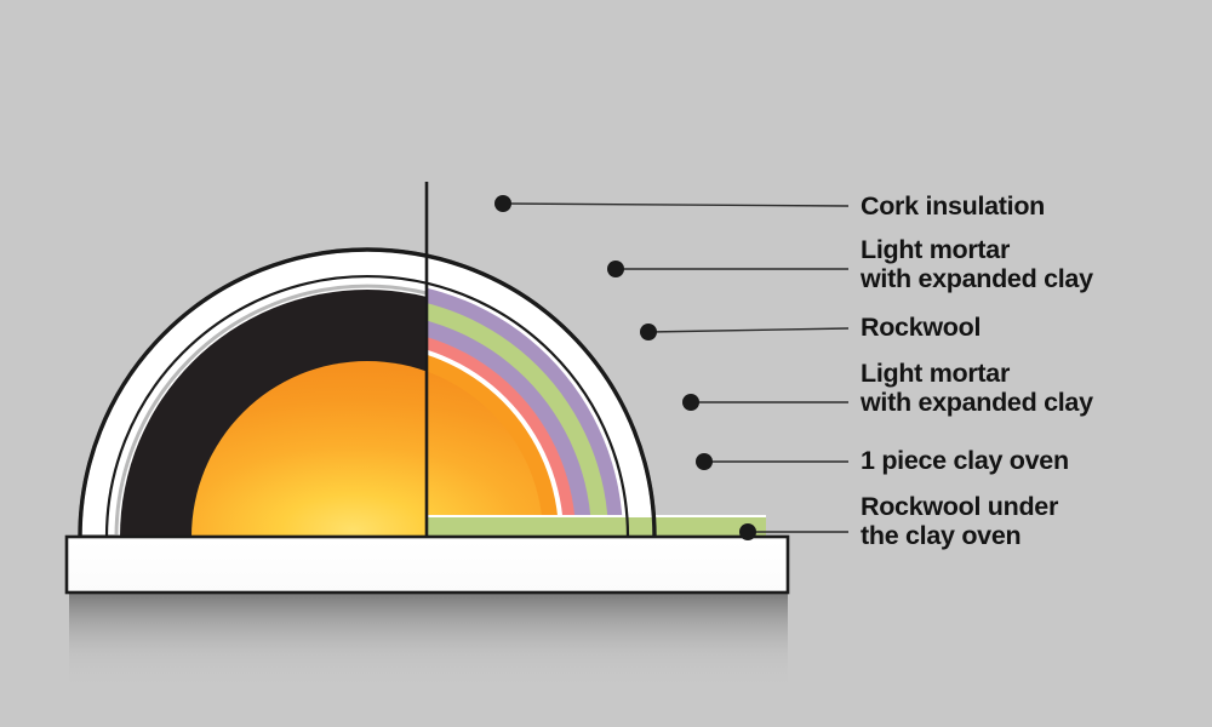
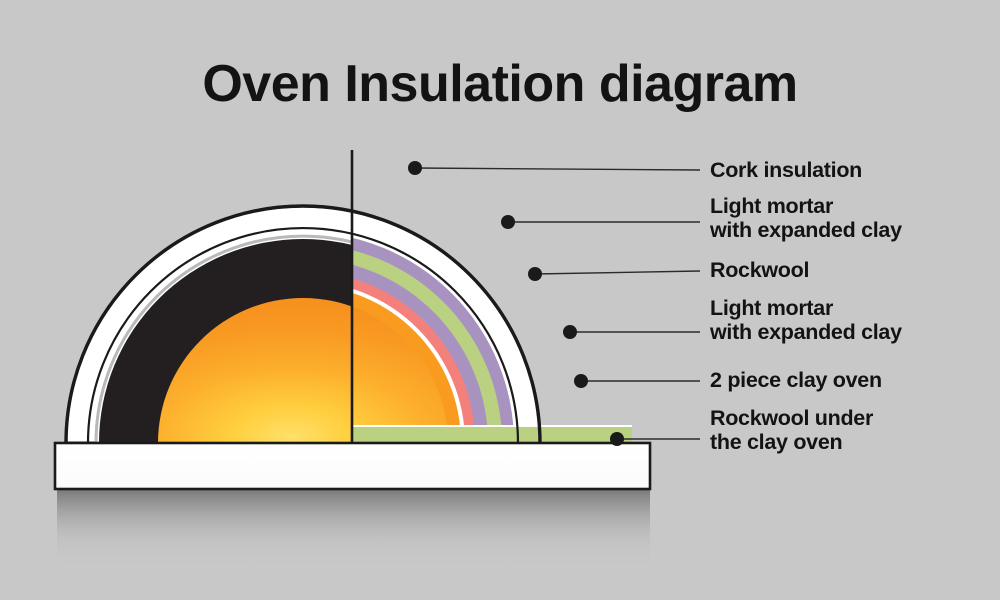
+ Oven Insulation diagram
  Cork insulation
  Light mortar
  with expanded clay
  Rockwool
  Light mortar
  with expanded clay
- 1 piece clay oven
+ 2 piece clay oven
  Rockwool under
  the clay oven
